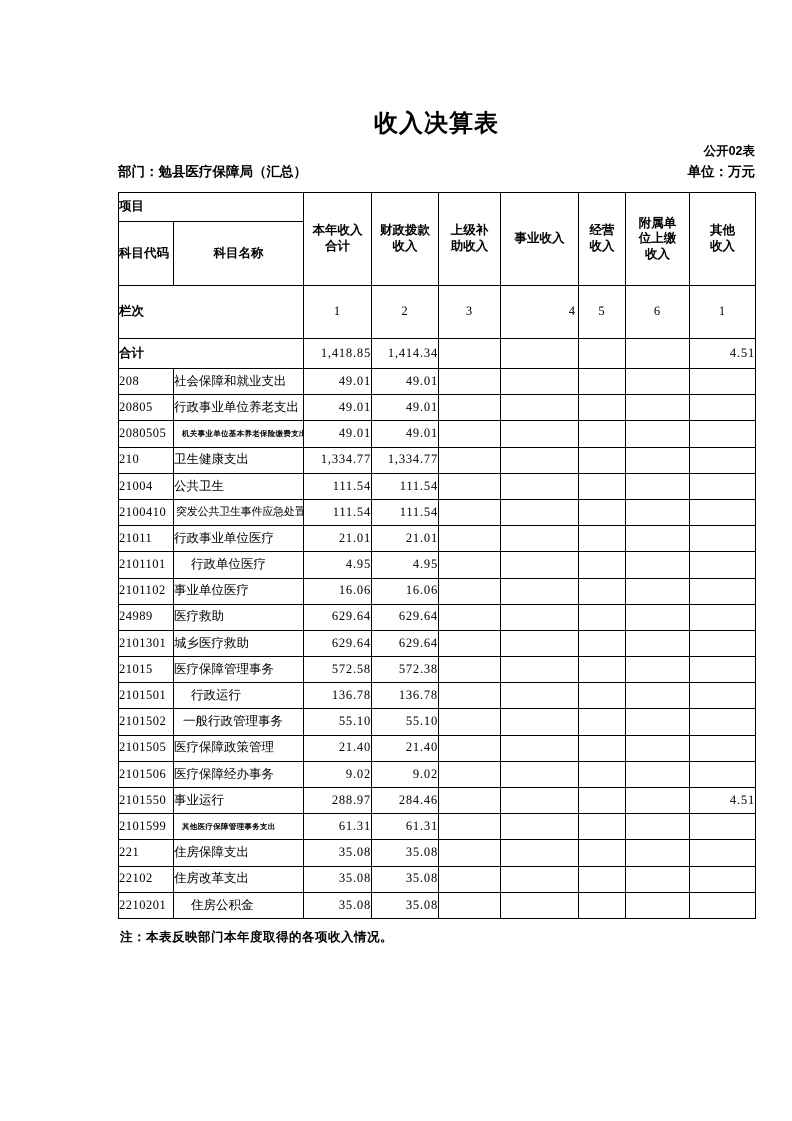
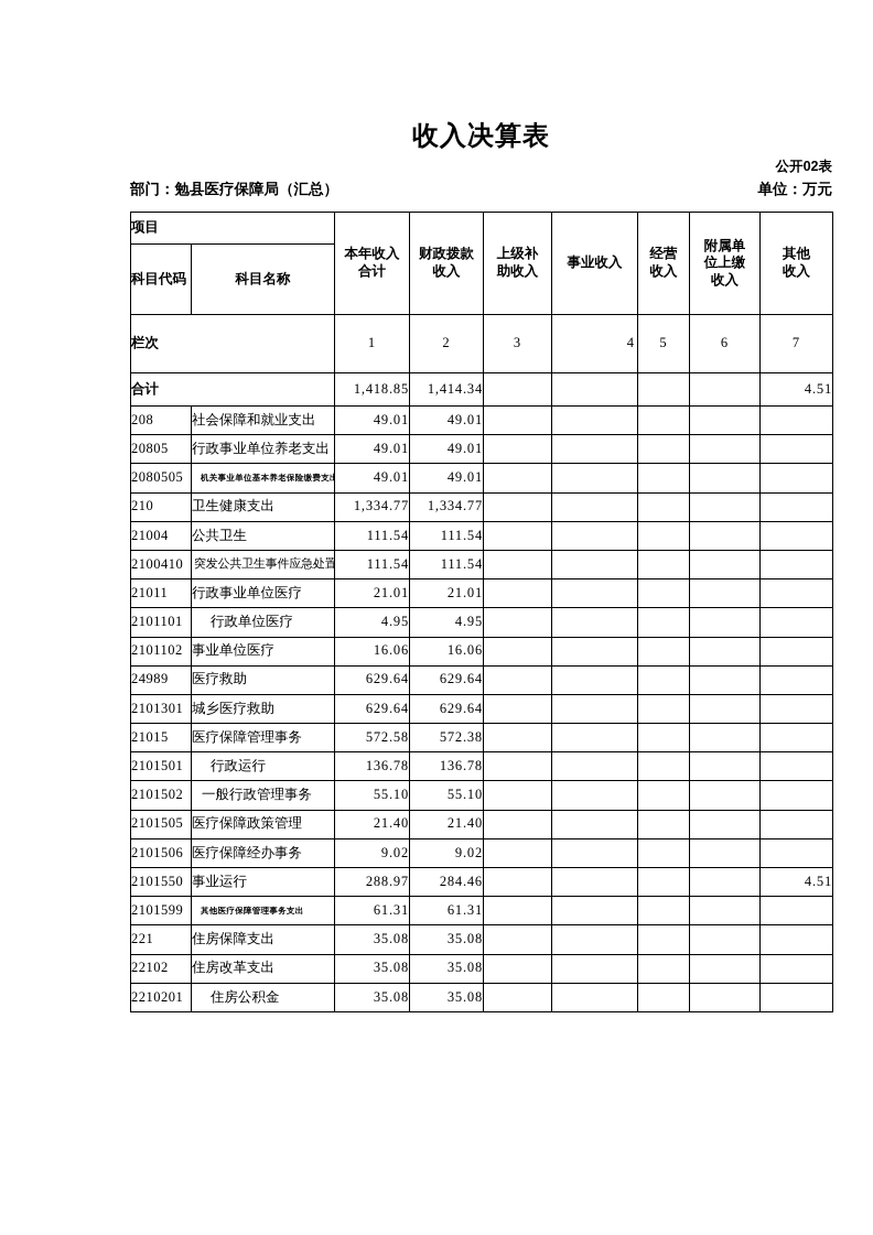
  收入决算表
  公开02表
  部门：勉县医疗保障局（汇总）
  单位：万元
  项目	本年收入 合计	财政拨款 收入	上级补 助收入	事业收入	经营 收入	附属单 位上缴 收入	其他 收入
  科目代码	科目名称
- 栏次	1	2	3	4	5	6	1
+ 栏次	1	2	3	4	5	6	7
  合计	1,418.85	1,414.34					4.51
  208	社会保障和就业支出	49.01	49.01
  20805	行政事业单位养老支出	49.01	49.01
  2080505	机关事业单位基本养老保险缴费支出	49.01	49.01
  210	卫生健康支出	1,334.77	1,334.77
  21004	公共卫生	111.54	111.54
  2100410	突发公共卫生事件应急处置	111.54	111.54
  21011	行政事业单位医疗	21.01	21.01
  2101101	行政单位医疗	4.95	4.95
  2101102	事业单位医疗	16.06	16.06
  24989	医疗救助	629.64	629.64
  2101301	城乡医疗救助	629.64	629.64
  21015	医疗保障管理事务	572.58	572.38
  2101501	行政运行	136.78	136.78
  2101502	一般行政管理事务	55.10	55.10
  2101505	医疗保障政策管理	21.40	21.40
  2101506	医疗保障经办事务	9.02	9.02
  2101550	事业运行	288.97	284.46					4.51
  2101599	其他医疗保障管理事务支出	61.31	61.31
  221	住房保障支出	35.08	35.08
  22102	住房改革支出	35.08	35.08
  2210201	住房公积金	35.08	35.08
- 注：本表反映部门本年度取得的各项收入情况。
